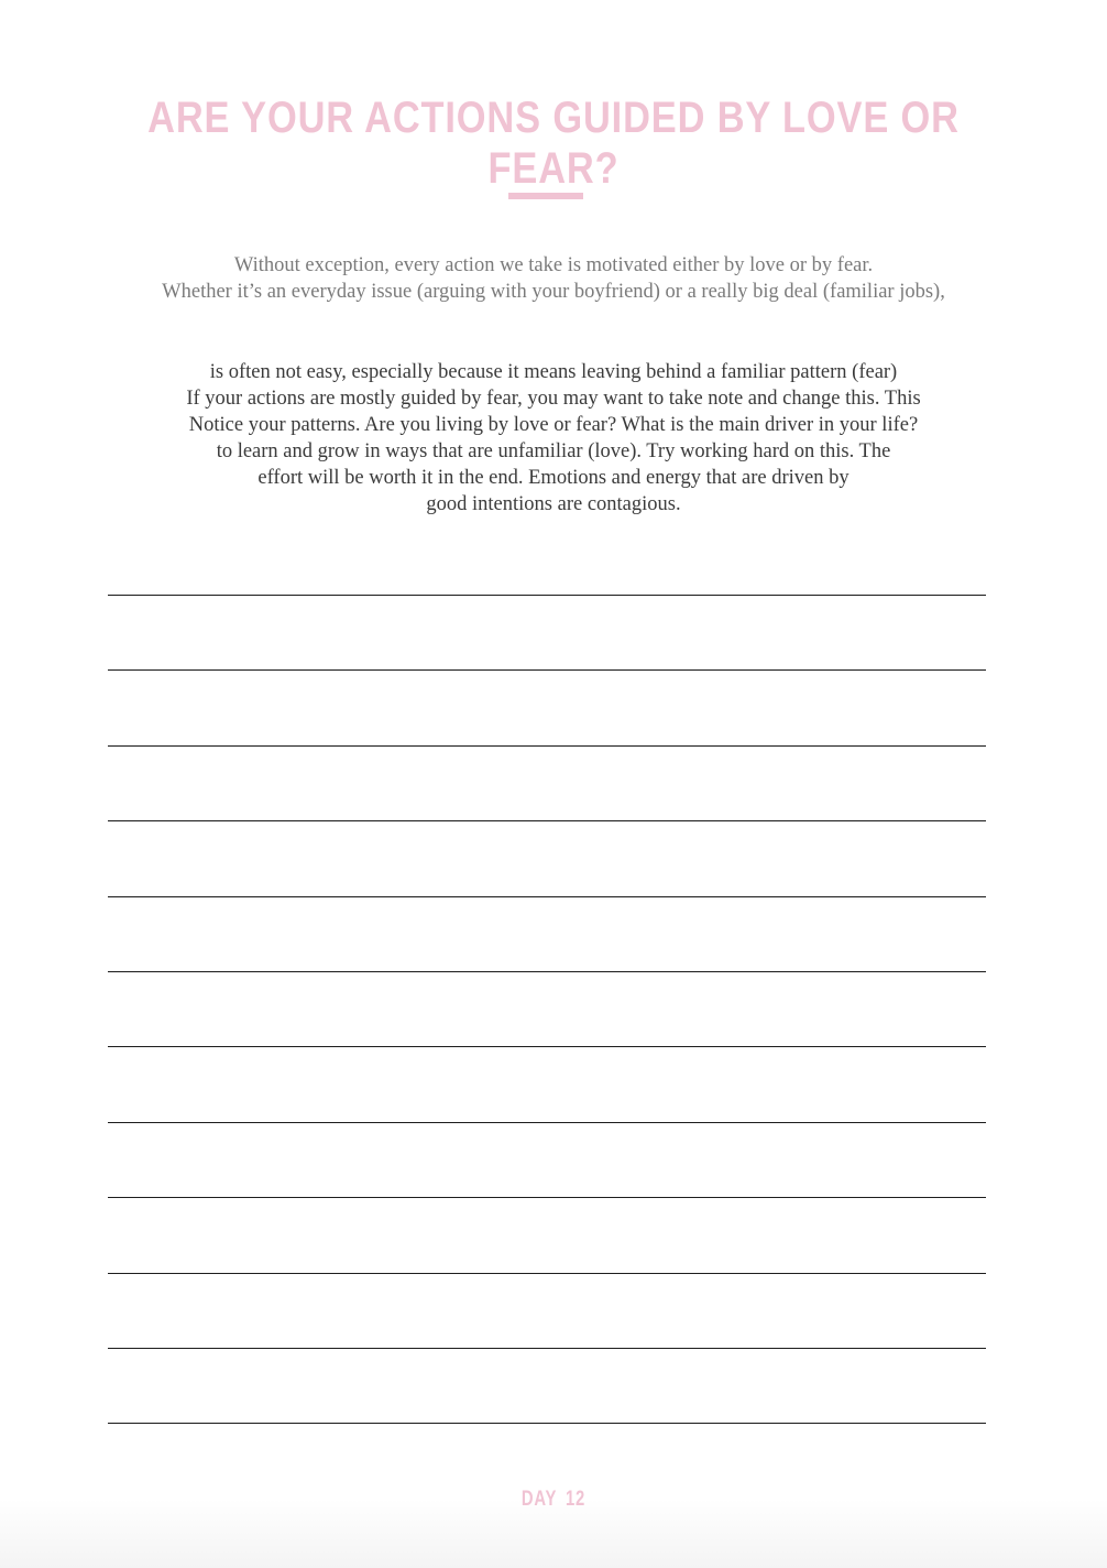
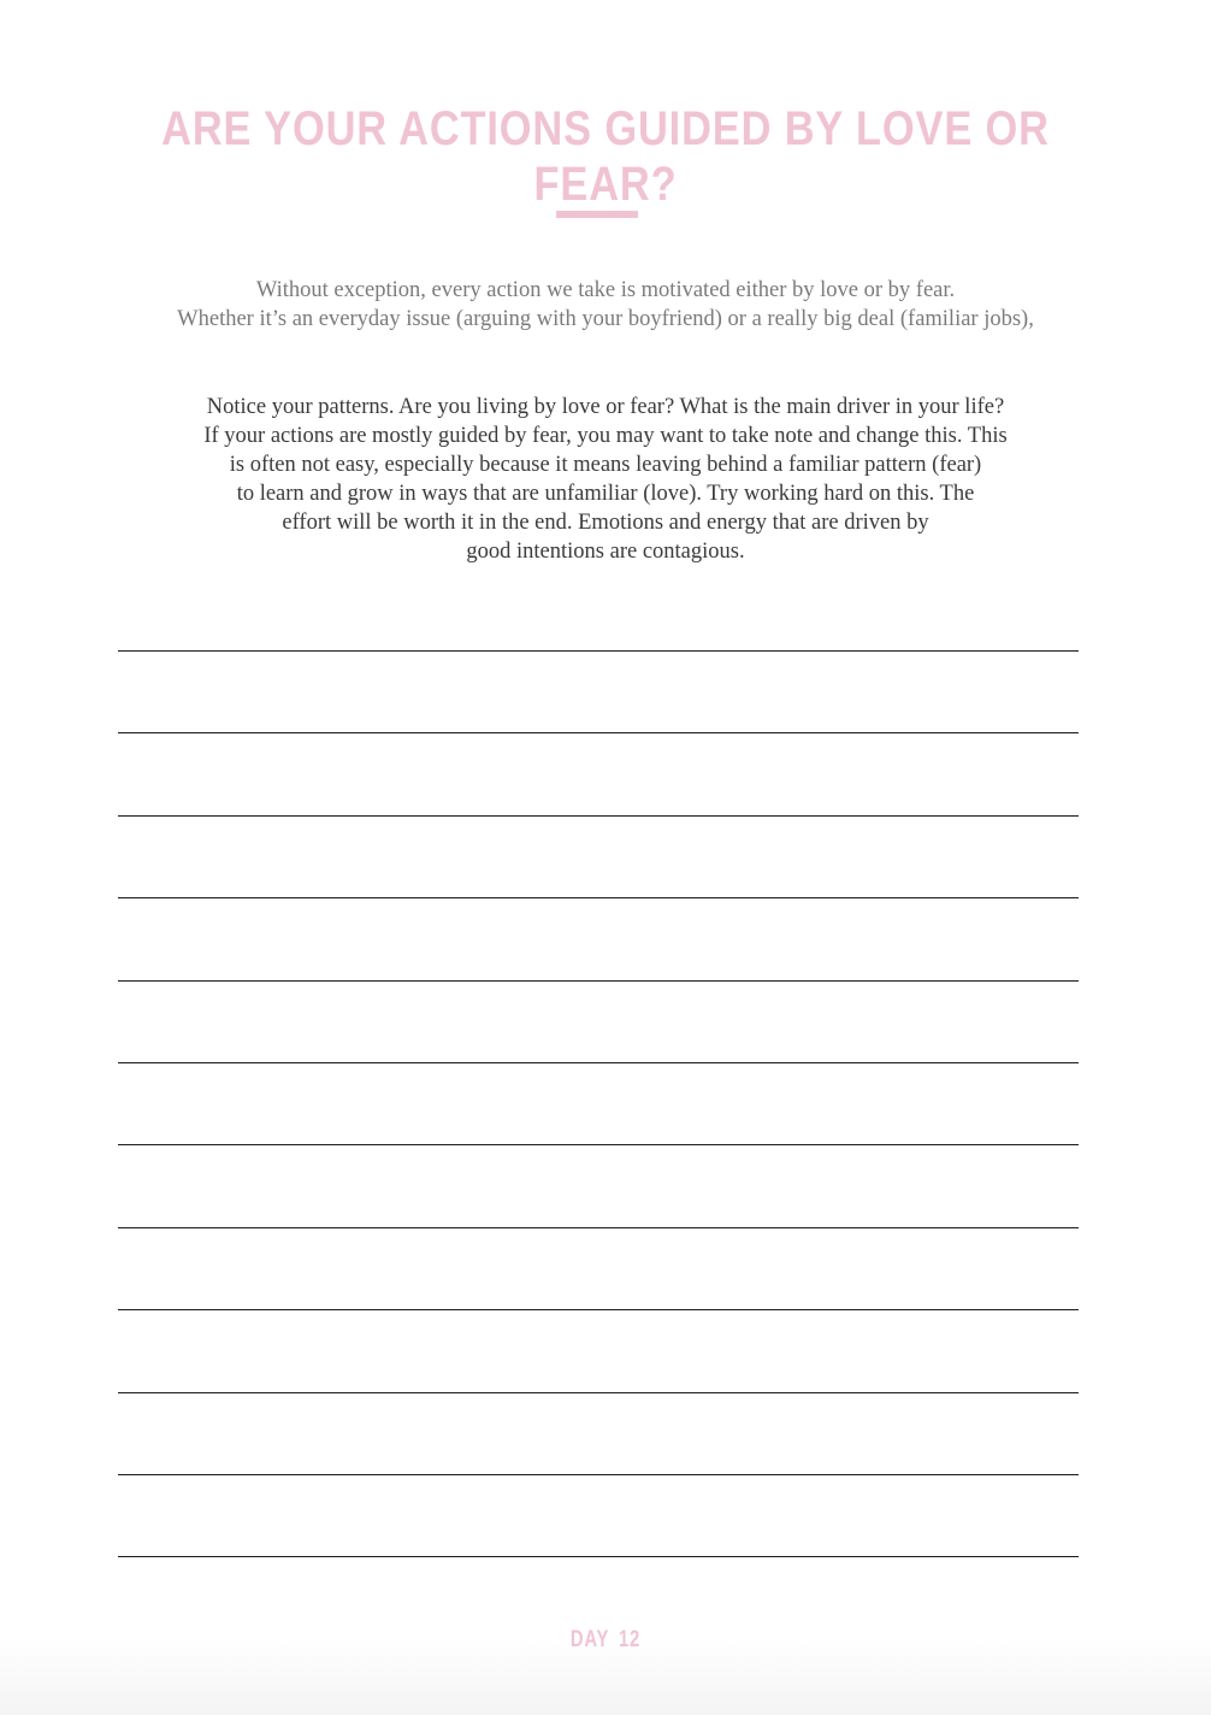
  ARE YOUR ACTIONS GUIDED BY LOVE OR FEAR?
  Without exception, every action we take is motivated either by love or by fear.
  Whether it’s an everyday issue (arguing with your boyfriend) or a really big deal (familiar jobs),
- is often not easy, especially because it means leaving behind a familiar pattern (fear)
+ Notice your patterns. Are you living by love or fear? What is the main driver in your life?
  If your actions are mostly guided by fear, you may want to take note and change this. This
- Notice your patterns. Are you living by love or fear? What is the main driver in your life?
+ is often not easy, especially because it means leaving behind a familiar pattern (fear)
  to learn and grow in ways that are unfamiliar (love). Try working hard on this. The
  effort will be worth it in the end. Emotions and energy that are driven by
  good intentions are contagious.
  DAY 12
